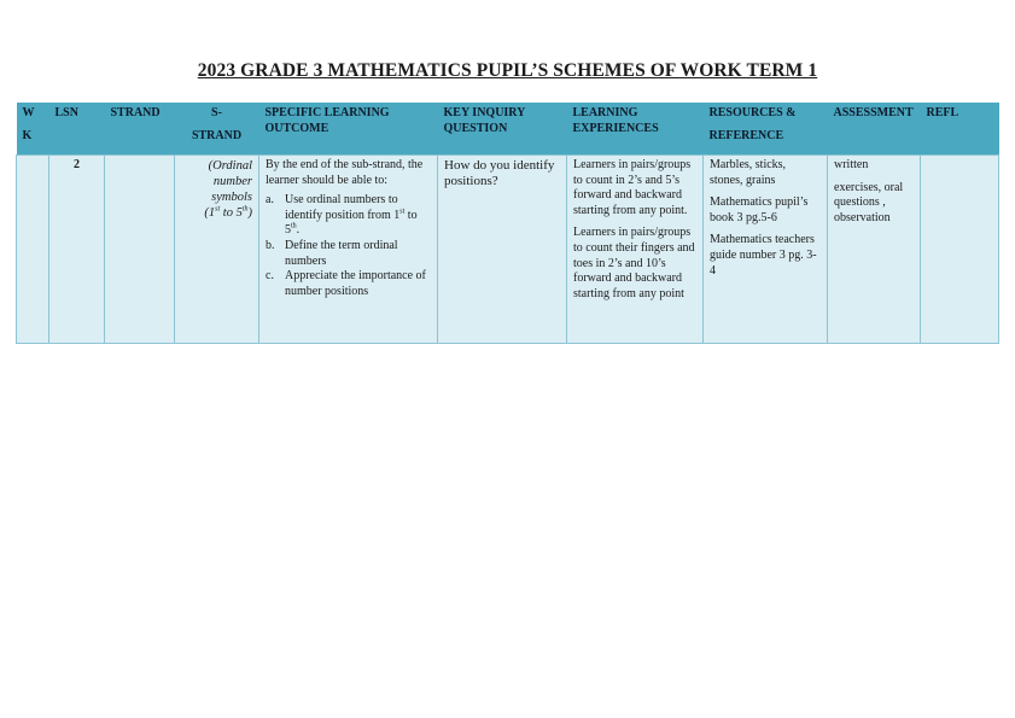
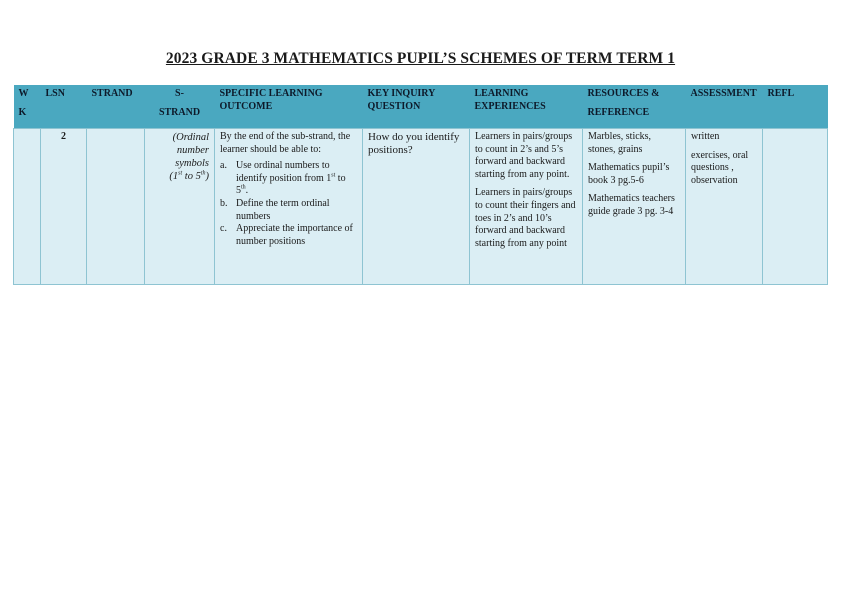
- 2023 GRADE 3 MATHEMATICS PUPIL’S SCHEMES OF WORK TERM 1
+ 2023 GRADE 3 MATHEMATICS PUPIL’S SCHEMES OF TERM TERM 1
  WK	LSN	STRAND	S-STRAND	SPECIFIC LEARNING OUTCOME	KEY INQUIRY QUESTION	LEARNING EXPERIENCES	RESOURCES &REFERENCE	ASSESSMENT	REFL
- 	2		(Ordinal number symbols (1 to 5 )	By the end of the sub-strand, the learner should be able to: a. Use ordinal numbers to identify position from 1 to 5 . b. Define the term ordinal numbers c. Appreciate the importance of number positions	How do you identify positions?	Learners in pairs/groups to count in 2’s and 5’s forward and backward starting from any point. Learners in pairs/groups to count their fingers and toes in 2’s and 10’s forward and backward starting from any point	Marbles, sticks, stones, grains Mathematics pupil’s book 3 pg.5-6 Mathematics teachers guide number 3 pg. 3-4	written exercises, oral questions , observation
+ 	2		(Ordinal number symbols (1 to 5 )	By the end of the sub-strand, the learner should be able to: a. Use ordinal numbers to identify position from 1 to 5 . b. Define the term ordinal numbers c. Appreciate the importance of number positions	How do you identify positions?	Learners in pairs/groups to count in 2’s and 5’s forward and backward starting from any point. Learners in pairs/groups to count their fingers and toes in 2’s and 10’s forward and backward starting from any point	Marbles, sticks, stones, grains Mathematics pupil’s book 3 pg.5-6 Mathematics teachers guide grade 3 pg. 3-4	written exercises, oral questions , observation
